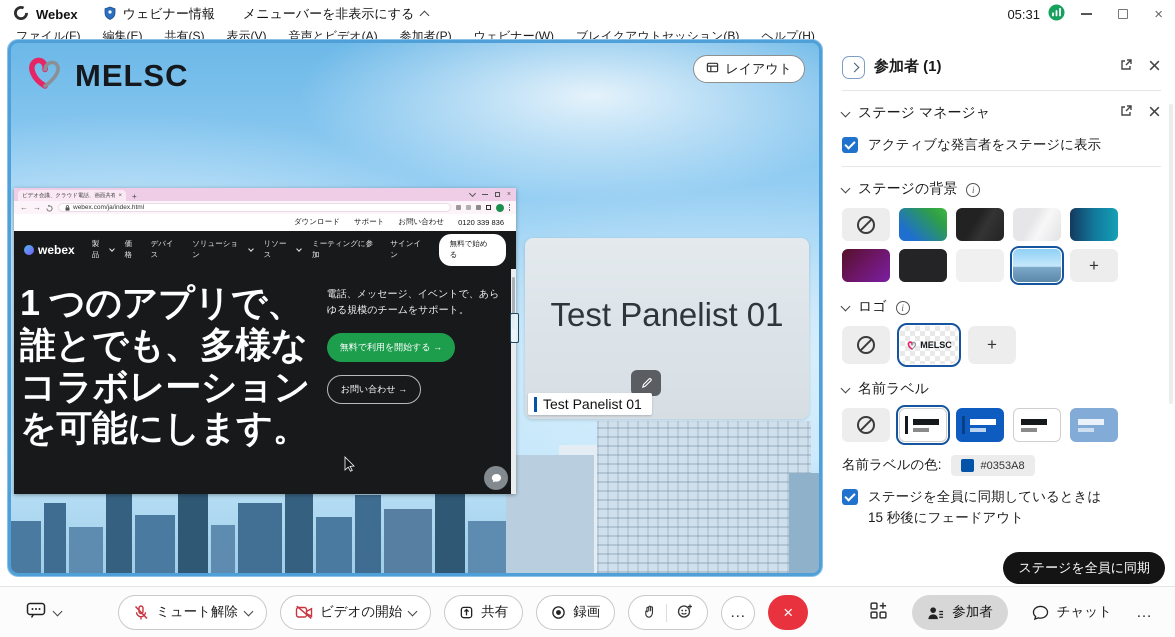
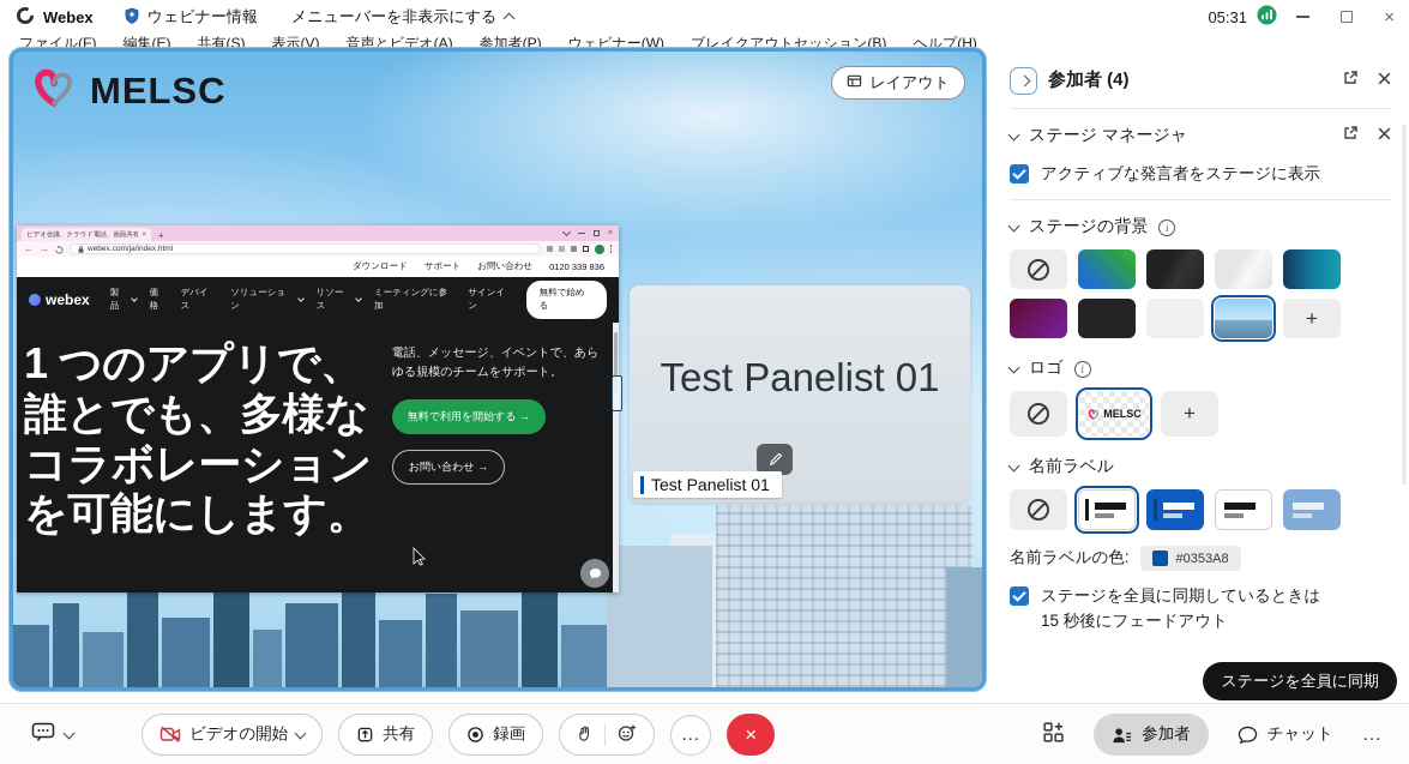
  Webex
  ウェビナー情報
  メニューバーを非表示にする
  05:31
  ×
  ファイル(F)
  編集(E)
  共有(S)
  表示(V)
  音声とビデオ(A)
  参加者(P)
  ウェビナー(W)
  ブレイクアウトセッション(B)
  ヘルプ(H)
  MELSC
  レイアウト
  +
  ←
  →
  ダウンロード
  サポート
  お問い合わせ
  0120 339 836
  webex
  製品
  価格
  デバイス
  ソリューション
  リソース
  ミーティングに参加
  サインイン
  無料で始める
  1 つのアプリで、誰とでも、多様なコラボレーションを可能にします。
  電話、メッセージ、イベントで、あらゆる規模のチームをサポート。
  無料で利用を開始する →
  お問い合わせ →
  Test Panelist 01
  Test Panelist 01
- 参加者 (1)
+ 参加者 (4)
  ステージ マネージャ
  アクティブな発言者をステージに表示
  ステージの背景
  i
  +
  ロゴ
  i
  MELSC
  +
  名前ラベル
  名前ラベルの色:
  #0353A8
  ステージを全員に同期しているときは
  15 秒後にフェードアウト
  ステージを全員に同期
- ミュート解除
  ビデオの開始
  共有
  録画
  …
  ×
  参加者
  チャット
  …
